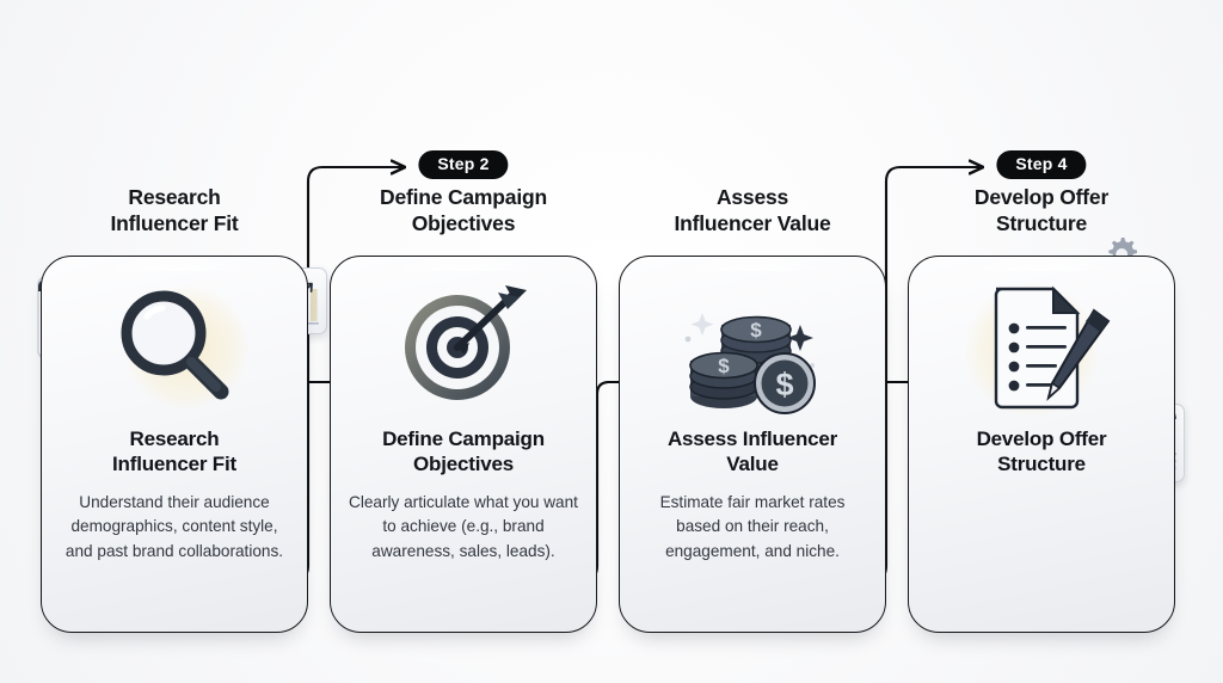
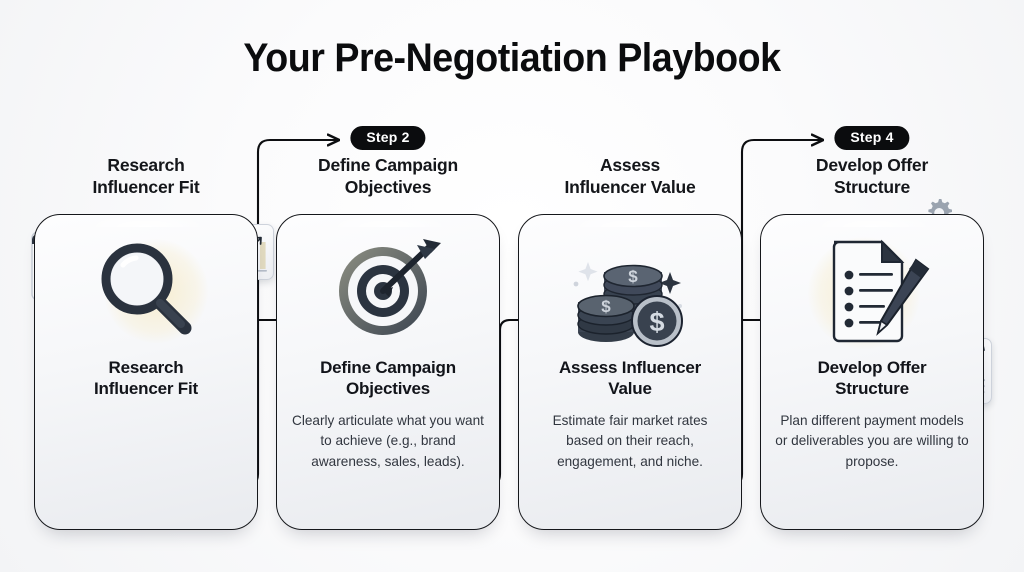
+ Your Pre-Negotiation Playbook
  Research
  Influencer Fit
  Research
  Influencer Fit
- Understand their audience demographics, content style, and past brand collaborations.
  Step 2
  Define Campaign
  Objectives
  Define Campaign
  Objectives
  Clearly articulate what you want to achieve (e.g., brand awareness, sales, leads).
  Assess
  Influencer Value
  $
  $
  $
  Assess Influencer
  Value
  Estimate fair market rates based on their reach, engagement, and niche.
  Step 4
  Develop Offer
  Structure
  Develop Offer
  Structure
+ Plan different payment models or deliverables you are willing to propose.
